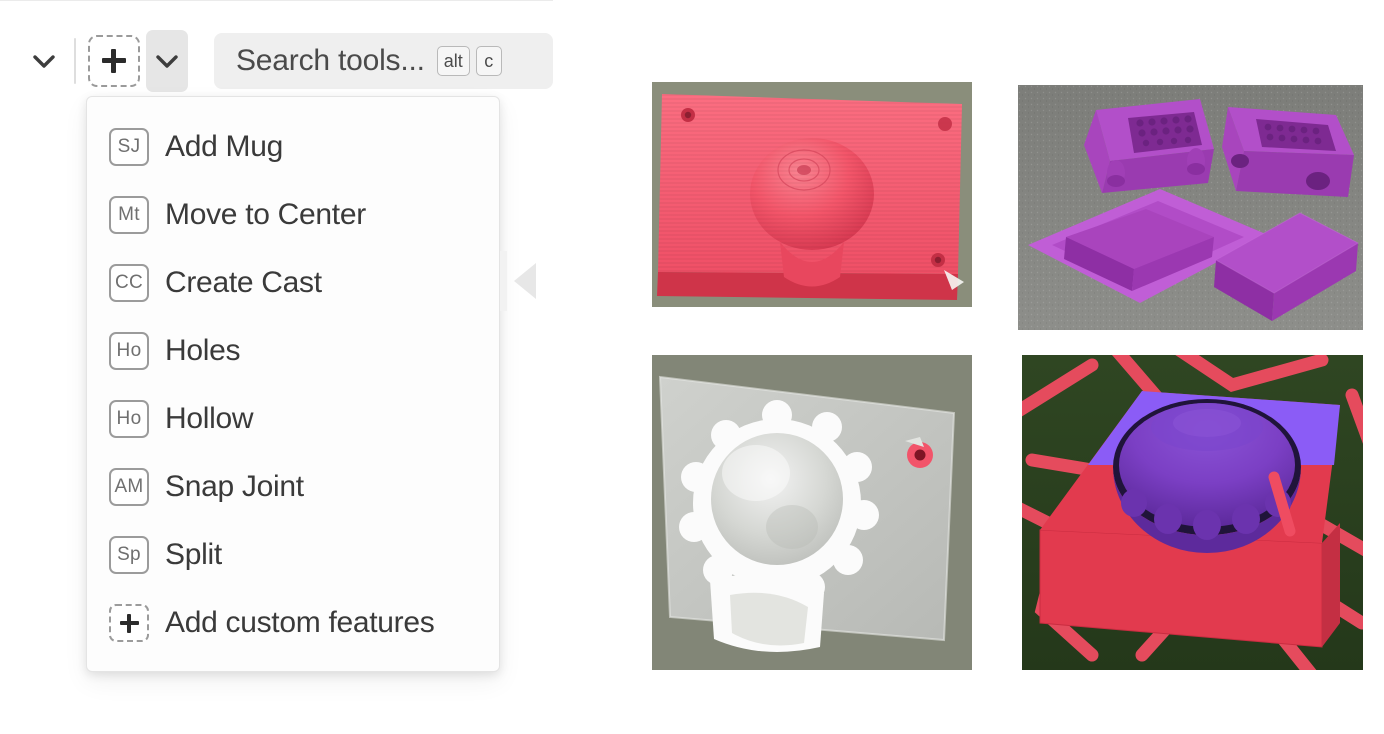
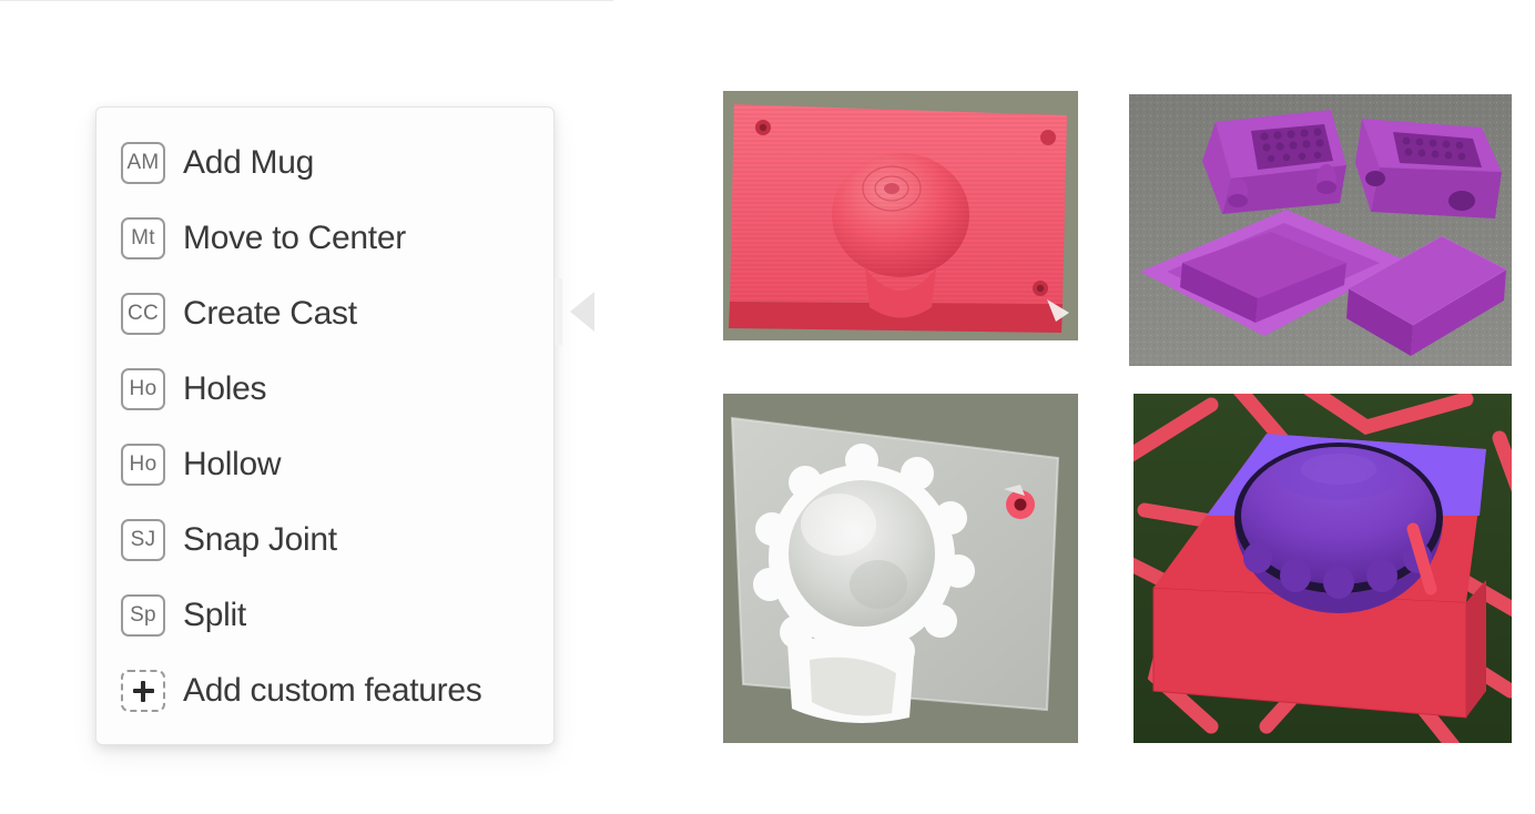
- Search tools...
- alt
- c
- SJ
+ AM
  Add Mug
  Mt
  Move to Center
  CC
  Create Cast
  Ho
  Holes
  Ho
  Hollow
- AM
+ SJ
  Snap Joint
  Sp
  Split
  Add custom features
